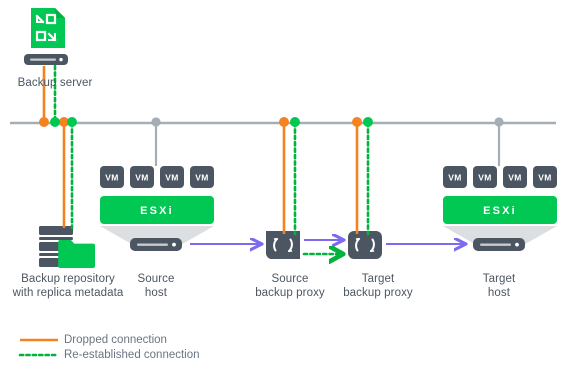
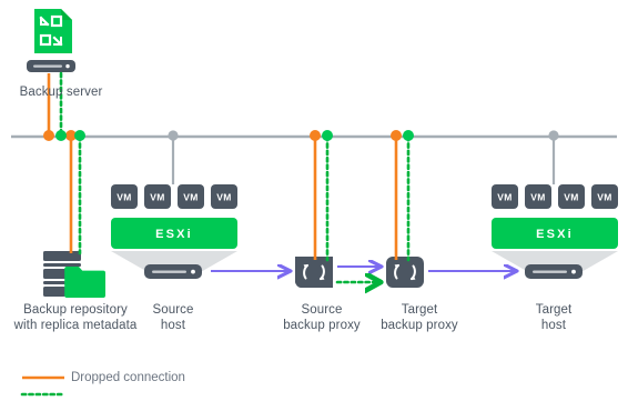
  VM
  VM
  VM
  VM
  ESXi
  VM
  VM
  VM
  VM
  ESXi
  Backup server
  Backup repository
  with replica metadata
  Source
  host
  Source
  backup proxy
  Target
  backup proxy
  Target
  host
  Dropped connection
- Re-established connection
